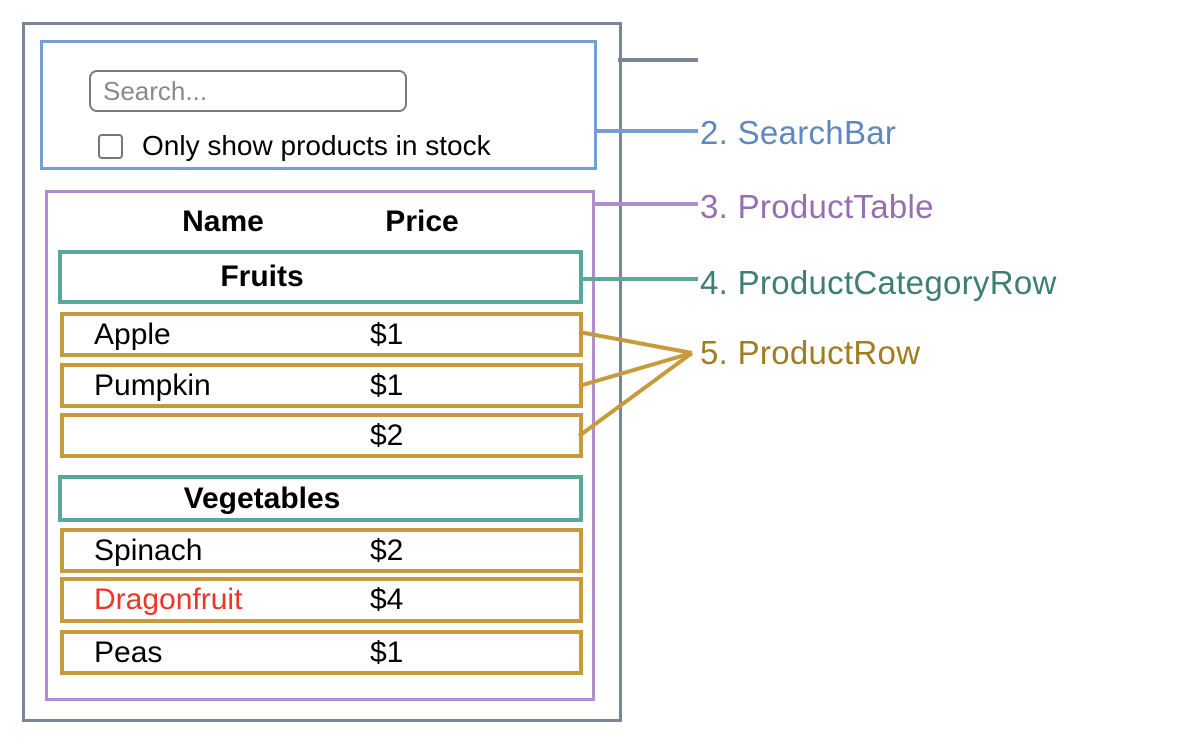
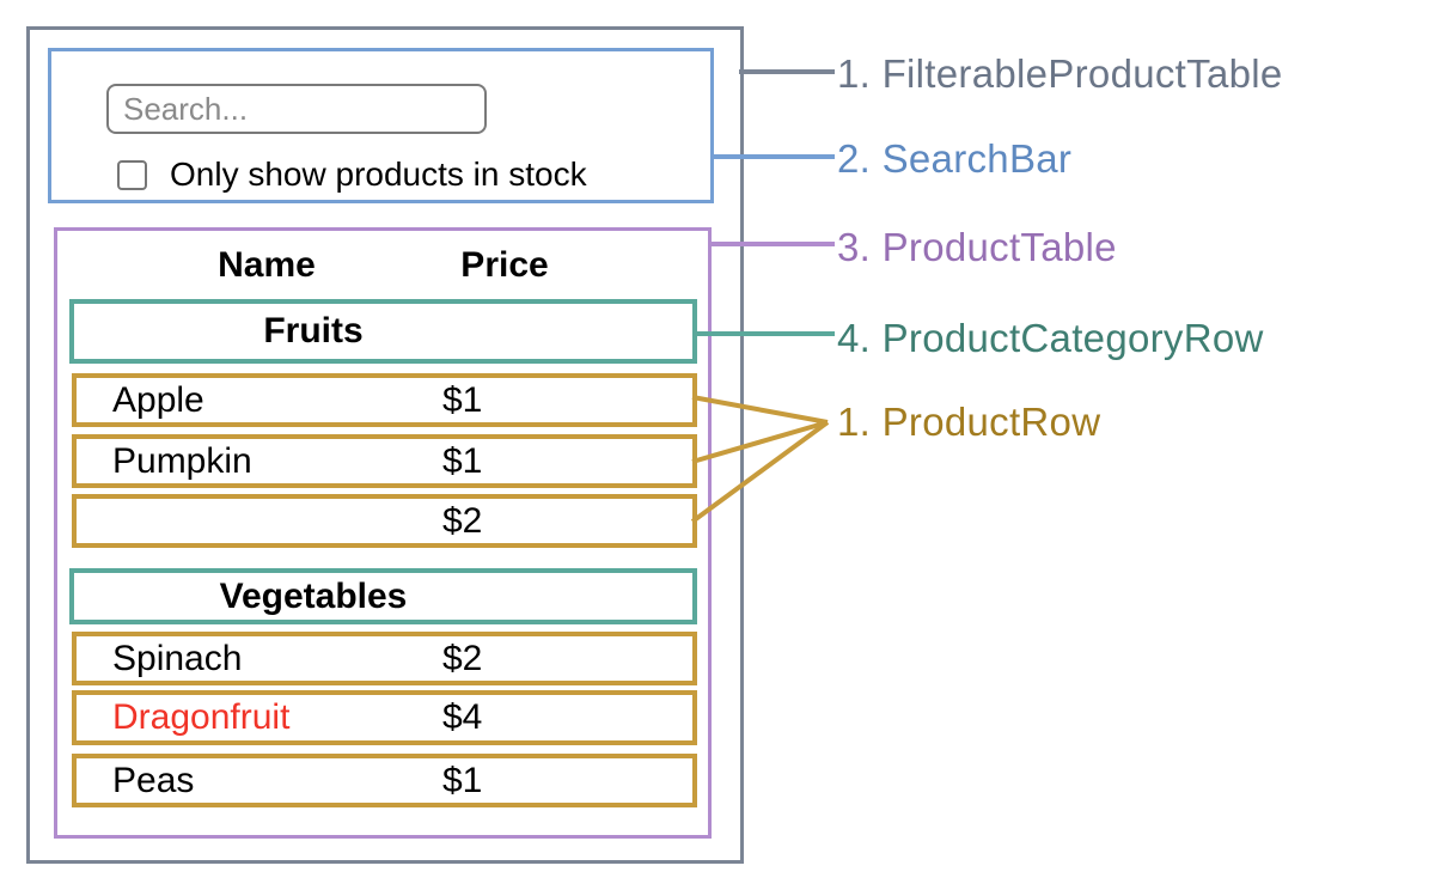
  Search...
  Only show products in stock
  Name
  Price
  Fruits
  Apple
  $1
  Pumpkin
  $1
  $2
  Vegetables
  Spinach
  $2
  Dragonfruit
  $4
  Peas
  $1
+ 1. FilterableProductTable
  2. SearchBar
  3. ProductTable
  4. ProductCategoryRow
- 5. ProductRow
+ 1. ProductRow
